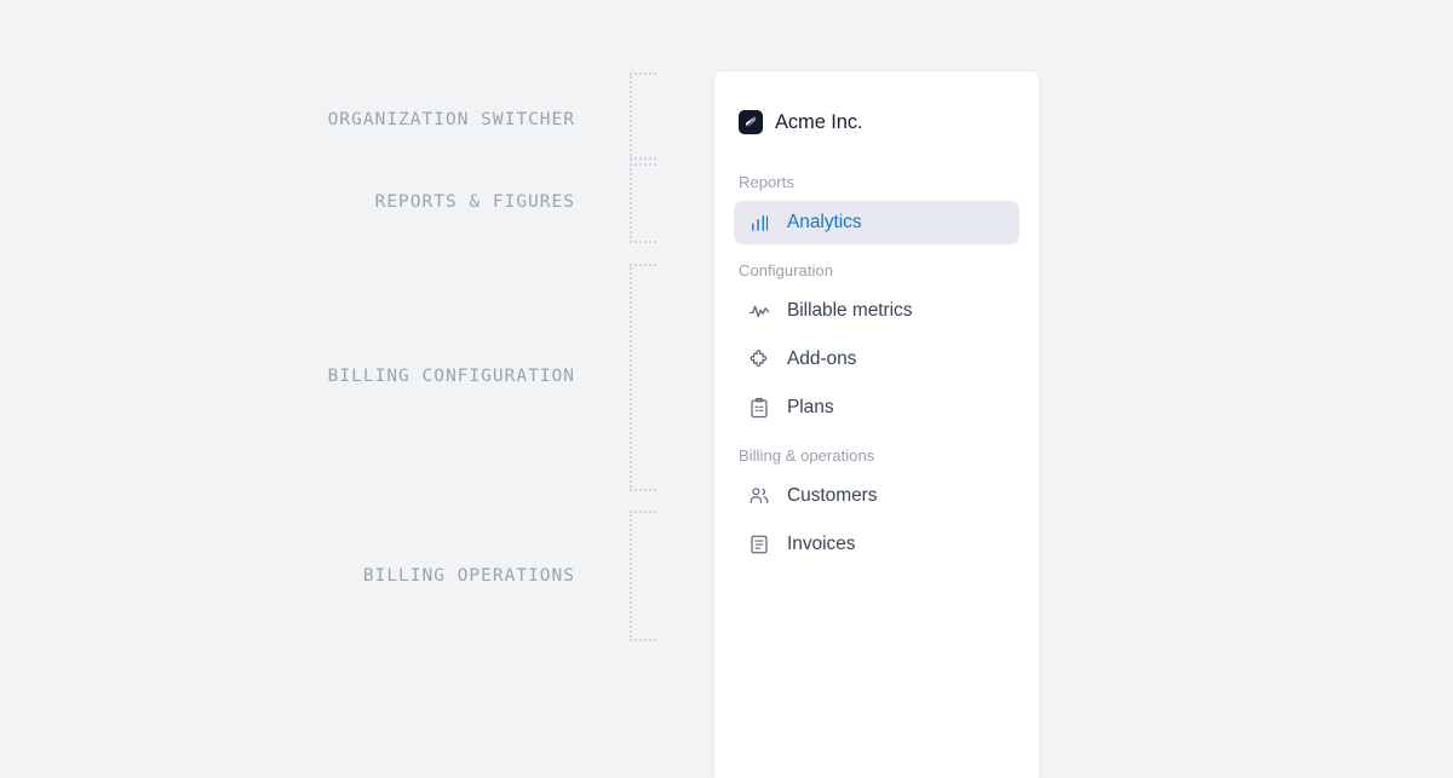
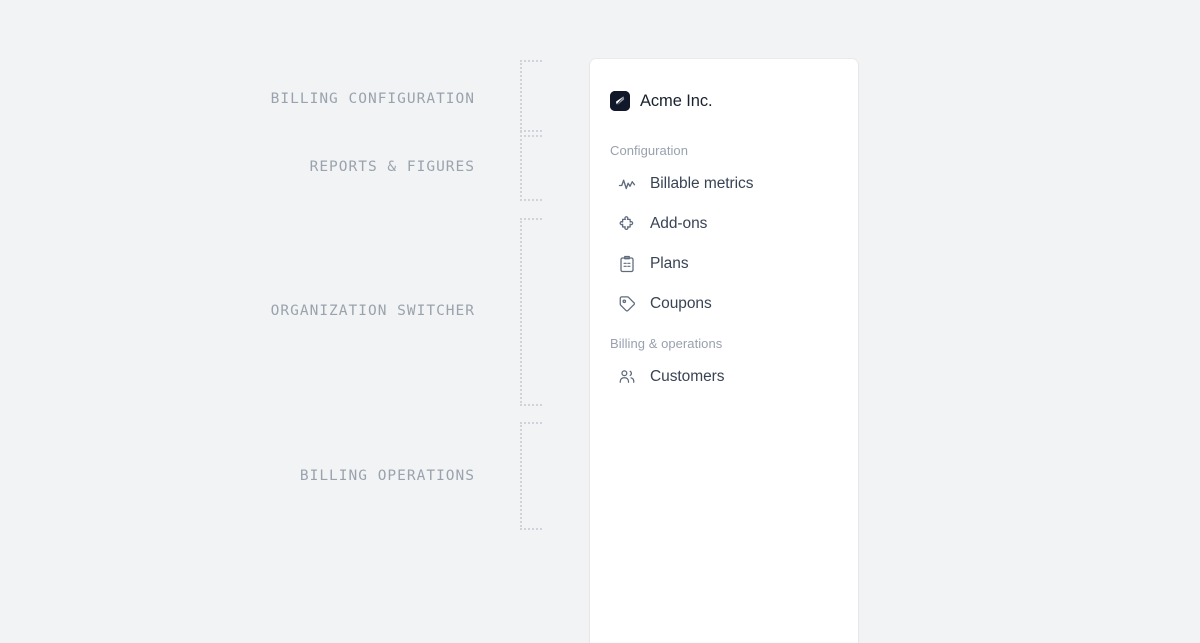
- ORGANIZATION SWITCHER
+ BILLING CONFIGURATION
  REPORTS & FIGURES
- BILLING CONFIGURATION
+ ORGANIZATION SWITCHER
  BILLING OPERATIONS
  Acme Inc.
- Reports
- Analytics
  Configuration
  Billable metrics
  Add-ons
  Plans
+ Coupons
  Billing & operations
  Customers
- Invoices
